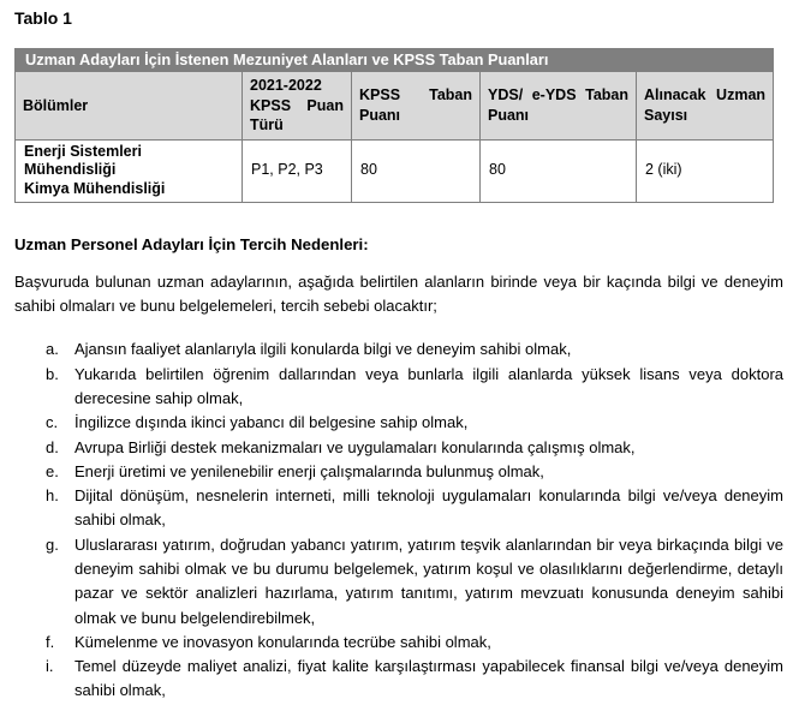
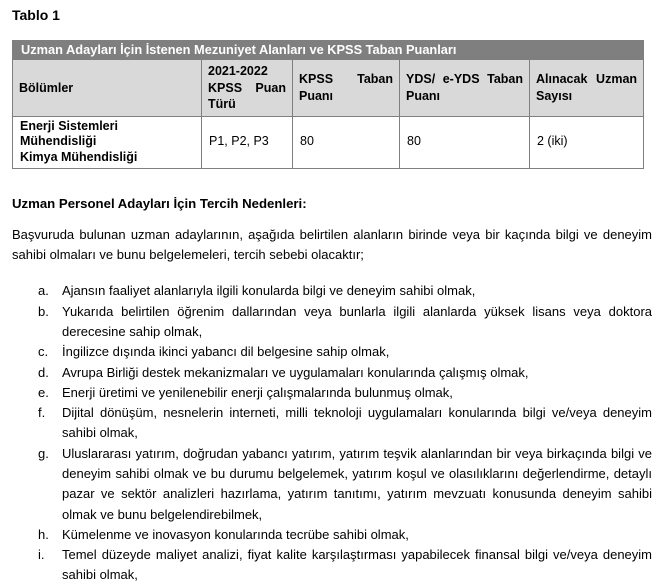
  Tablo 1
  Uzman Adayları İçin İstenen Mezuniyet Alanları ve KPSS Taban Puanları
  Bölümler	2021-2022 KPSS Puan Türü	KPSS Taban Puanı	YDS/ e-YDS Taban Puanı	Alınacak Uzman Sayısı
  Enerji Sistemleri Mühendisliği Kimya Mühendisliği	P1, P2, P3	80	80	2 (iki)
  Uzman Personel Adayları İçin Tercih Nedenleri:
  Başvuruda bulunan uzman adaylarının, aşağıda belirtilen alanların birinde veya bir kaçında bilgi ve deneyim sahibi olmaları ve bunu belgelemeleri, tercih sebebi olacaktır;
  a.
  Ajansın faaliyet alanlarıyla ilgili konularda bilgi ve deneyim sahibi olmak,
  b.
  Yukarıda belirtilen öğrenim dallarından veya bunlarla ilgili alanlarda yüksek lisans veya doktora derecesine sahip olmak,
  c.
  İngilizce dışında ikinci yabancı dil belgesine sahip olmak,
  d.
  Avrupa Birliği destek mekanizmaları ve uygulamaları konularında çalışmış olmak,
  e.
  Enerji üretimi ve yenilenebilir enerji çalışmalarında bulunmuş olmak,
- h.
+ f.
  Dijital dönüşüm, nesnelerin interneti, milli teknoloji uygulamaları konularında bilgi ve/veya deneyim sahibi olmak,
  g.
  Uluslararası yatırım, doğrudan yabancı yatırım, yatırım teşvik alanlarından bir veya birkaçında bilgi ve deneyim sahibi olmak ve bu durumu belgelemek, yatırım koşul ve olasılıklarını değerlendirme, detaylı pazar ve sektör analizleri hazırlama, yatırım tanıtımı, yatırım mevzuatı konusunda deneyim sahibi olmak ve bunu belgelendirebilmek,
- f.
+ h.
  Kümelenme ve inovasyon konularında tecrübe sahibi olmak,
  i.
  Temel düzeyde maliyet analizi, fiyat kalite karşılaştırması yapabilecek finansal bilgi ve/veya deneyim sahibi olmak,
